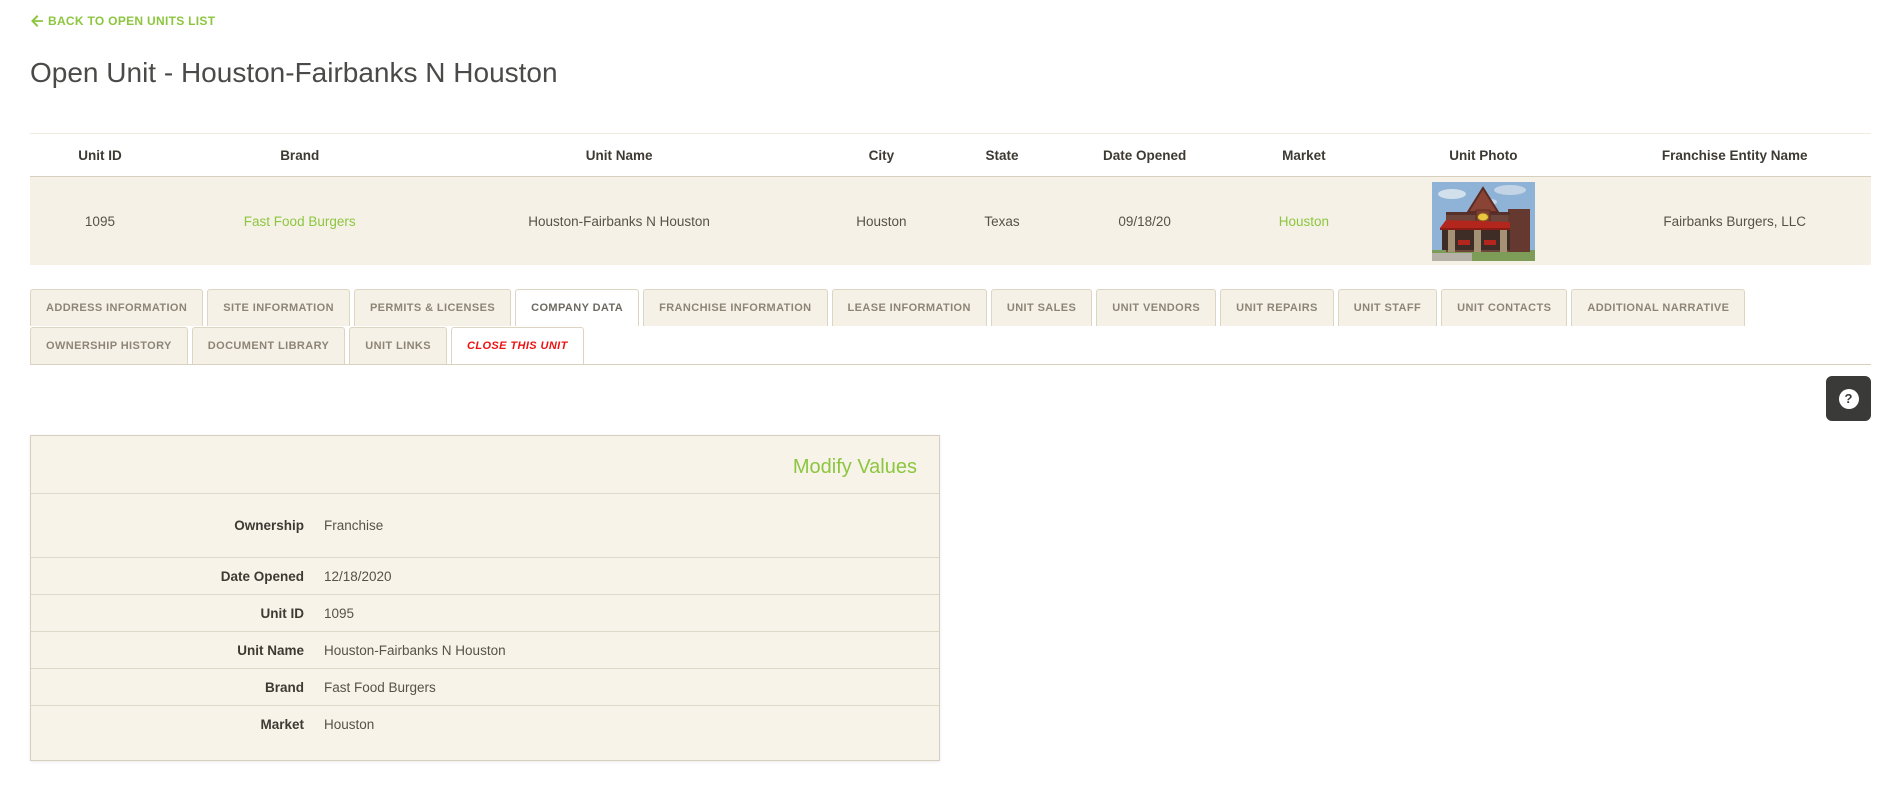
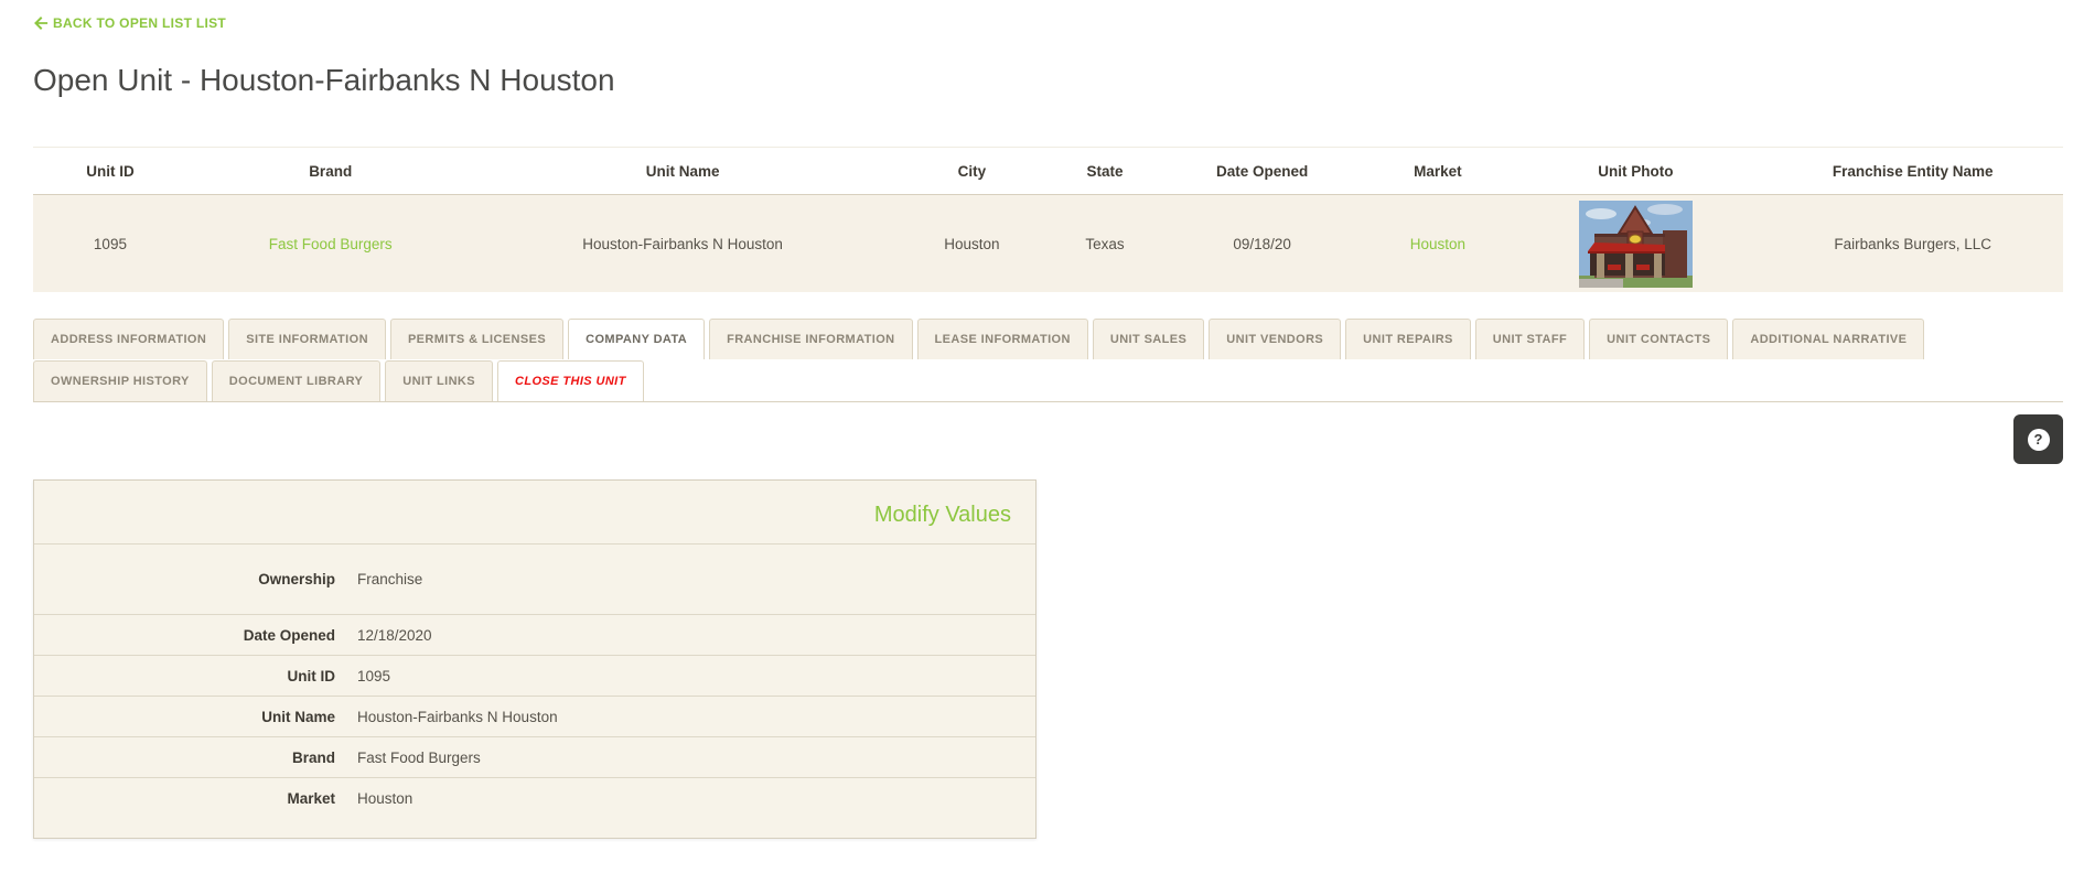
- BACK TO OPEN UNITS LIST
+ BACK TO OPEN LIST LIST
  Open Unit - Houston-Fairbanks N Houston
  Unit ID
  Brand
  Unit Name
  City
  State
  Date Opened
  Market
  Unit Photo
  Franchise Entity Name
  1095
  Fast Food Burgers
  Houston-Fairbanks N Houston
  Houston
  Texas
  09/18/20
  Houston
  Fairbanks Burgers, LLC
  ADDRESS INFORMATION
  SITE INFORMATION
  PERMITS & LICENSES
  COMPANY DATA
  FRANCHISE INFORMATION
  LEASE INFORMATION
  UNIT SALES
  UNIT VENDORS
  UNIT REPAIRS
  UNIT STAFF
  UNIT CONTACTS
  ADDITIONAL NARRATIVE
  OWNERSHIP HISTORY
  DOCUMENT LIBRARY
  UNIT LINKS
  CLOSE THIS UNIT
  ?
  Modify Values
  Ownership
  Franchise
  Date Opened
  12/18/2020
  Unit ID
  1095
  Unit Name
  Houston-Fairbanks N Houston
  Brand
  Fast Food Burgers
  Market
  Houston
